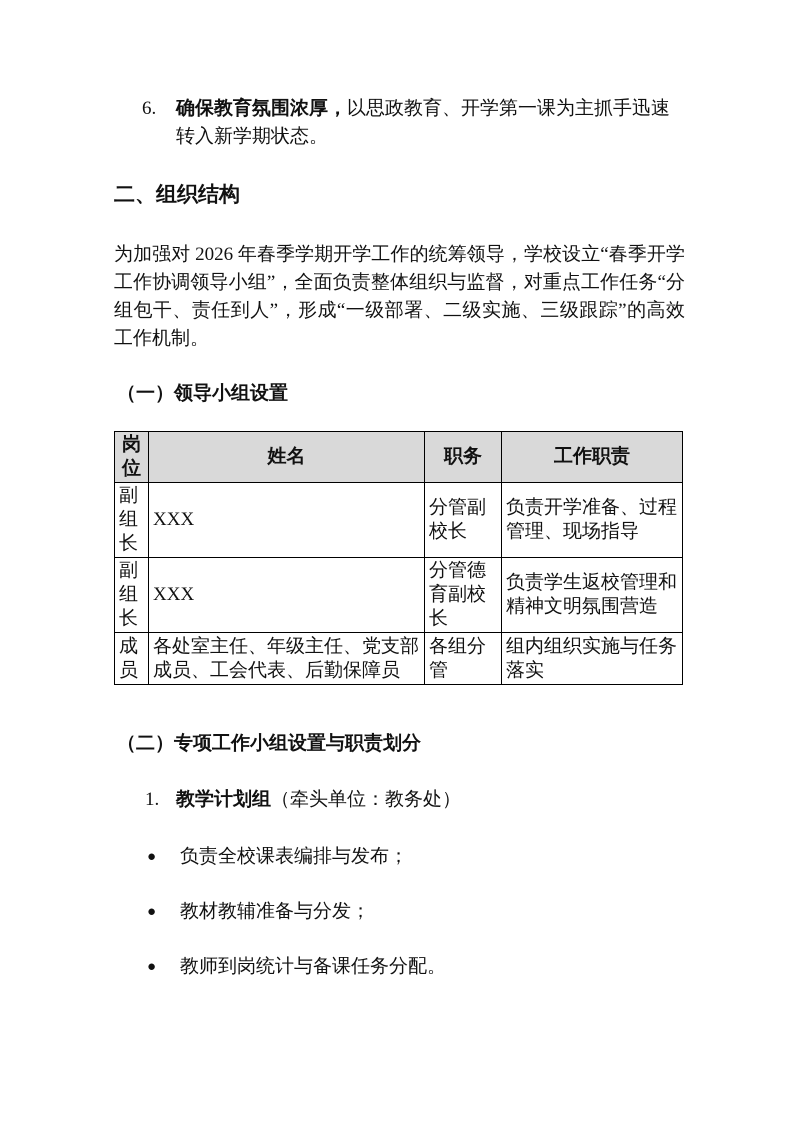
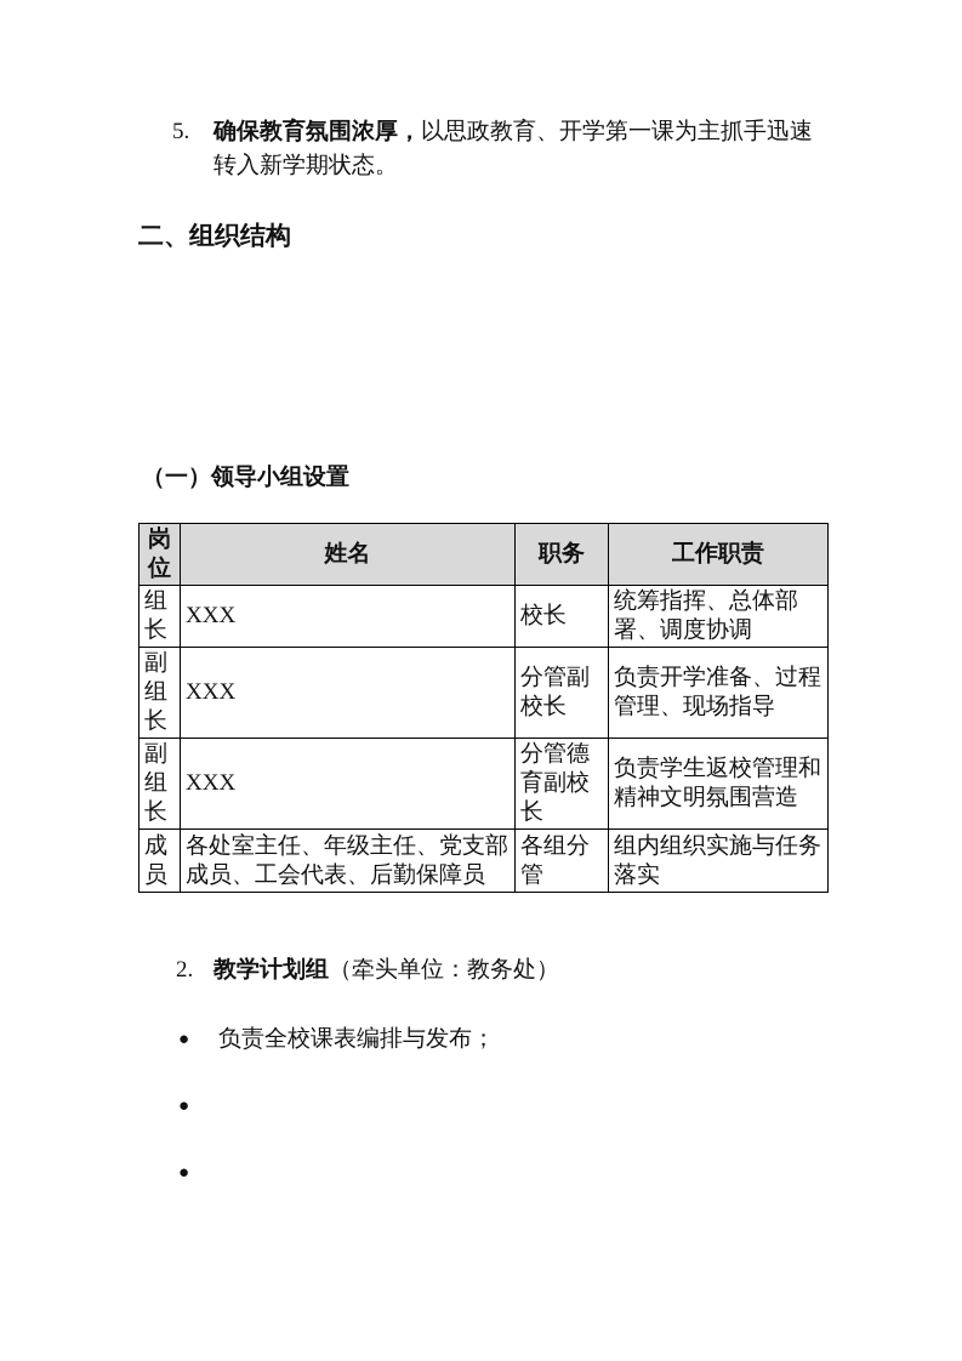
- 6.
+ 5.
  确保教育氛围浓厚，以思政教育、开学第一课为主抓手迅速转入新学期状态。
  二、组织结构
- 为加强对 2026 年春季学期开学工作的统筹领导，学校设立“春季开学工作协调领导小组”，全面负责整体组织与监督，对重点工作任务“分组包干、责任到人”，形成“一级部署、二级实施、三级跟踪”的高效工作机制。
  （一）领导小组设置
  岗位	姓名	职务	工作职责
+ 组长	XXX	校长	统筹指挥、总体部署、调度协调
  副组长	XXX	分管副校长	负责开学准备、过程管理、现场指导
  副组长	XXX	分管德育副校长	负责学生返校管理和精神文明氛围营造
  成员	各处室主任、年级主任、党支部成员、工会代表、后勤保障员	各组分管	组内组织实施与任务落实
- （二）专项工作小组设置与职责划分
- 1.
+ 2.
  教学计划组（牵头单位：教务处）
  ●
  负责全校课表编排与发布；
  ●
- 教材教辅准备与分发；
  ●
- 教师到岗统计与备课任务分配。
